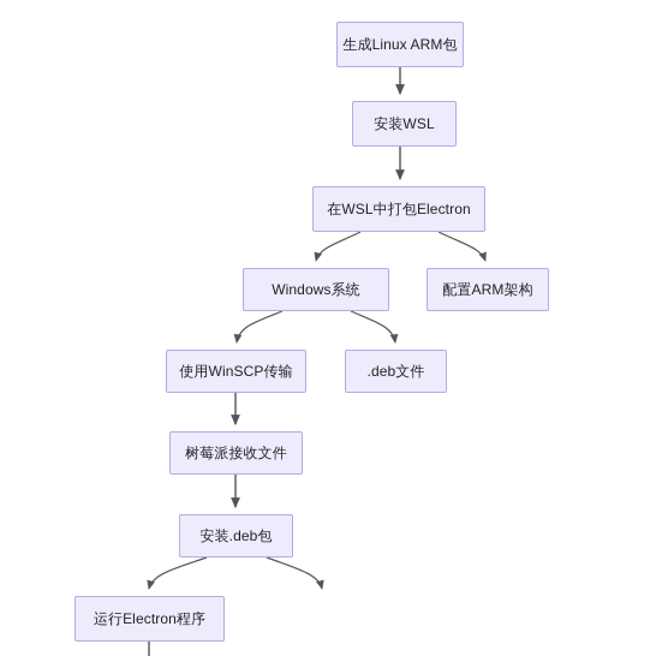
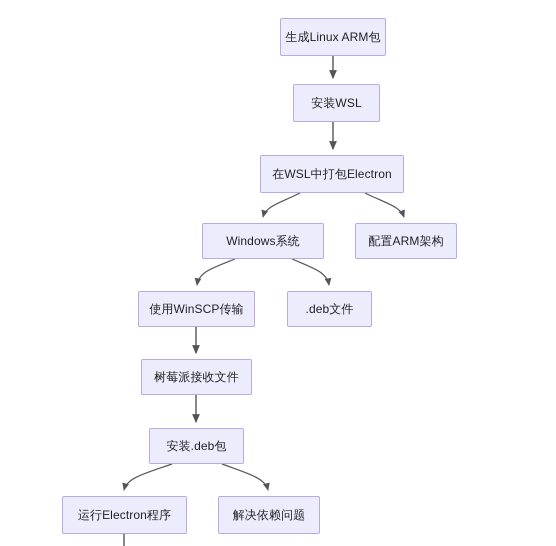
  生成Linux ARM包
  安装WSL
  在WSL中打包Electron
  Windows系统
  配置ARM架构
  使用WinSCP传输
  .deb文件
  树莓派接收文件
  安装.deb包
  运行Electron程序
+ 解决依赖问题
